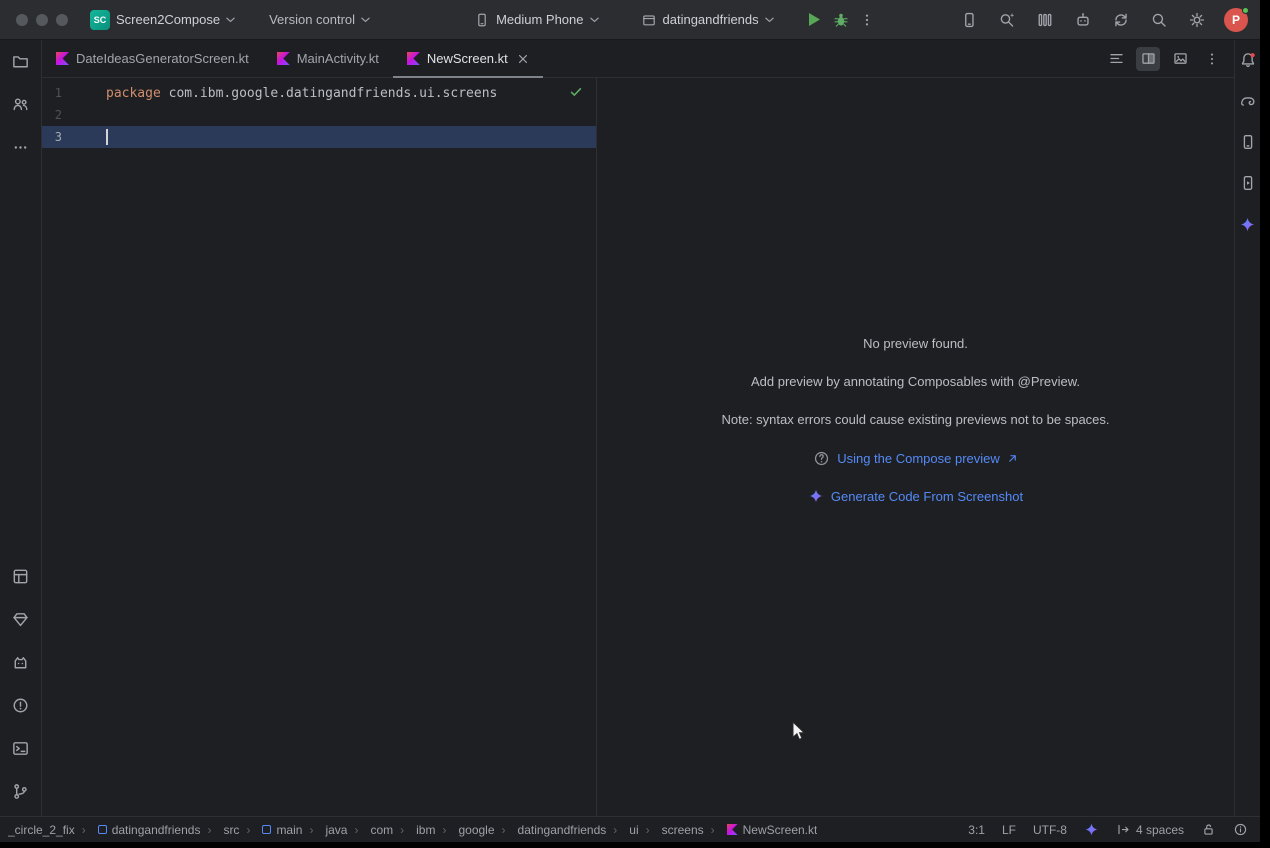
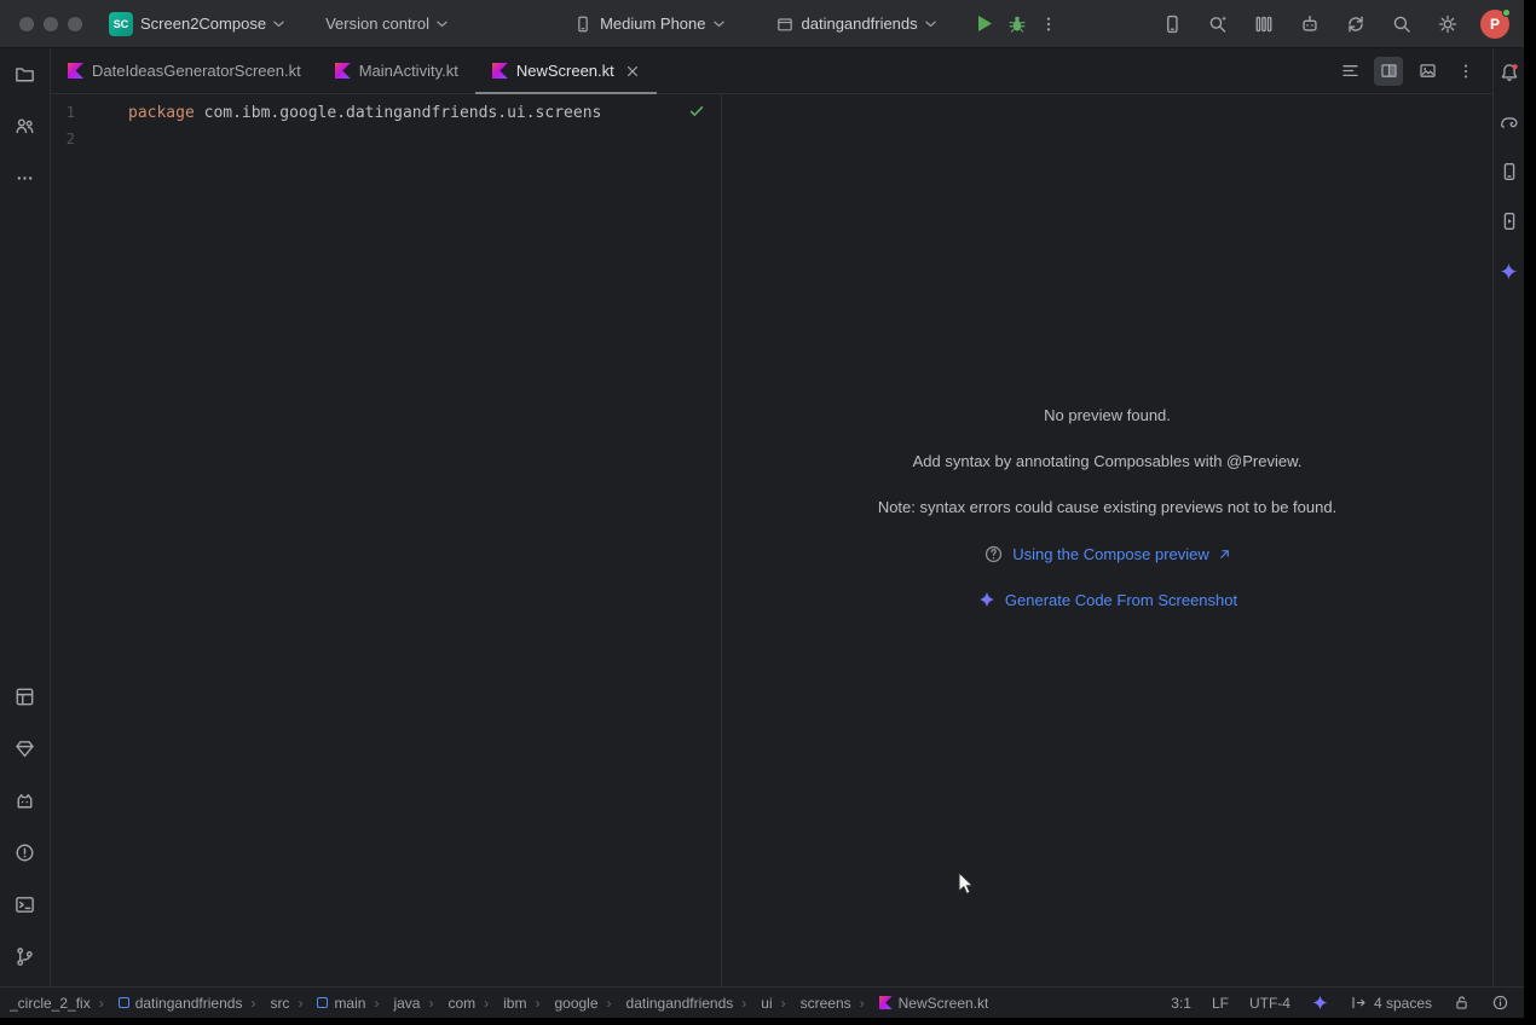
  SC
  Screen2Compose
  Version control
  Medium Phone
  datingandfriends
  P
  DateIdeasGeneratorScreen.kt
  MainActivity.kt
  NewScreen.kt
  1
  package com.ibm.google.datingandfriends.ui.screens
  2
- 3
  No preview found.
- Add preview by annotating Composables with @Preview.
+ Add syntax by annotating Composables with @Preview.
- Note: syntax errors could cause existing previews not to be spaces.
+ Note: syntax errors could cause existing previews not to be found.
  Using the Compose preview
  Generate Code From Screenshot
  _circle_2_fix
  datingandfriends
  src
  main
  java
  com
  ibm
  google
  datingandfriends
  ui
  screens
  NewScreen.kt
  3:1
  LF
- UTF-8
+ UTF-4
  4 spaces
